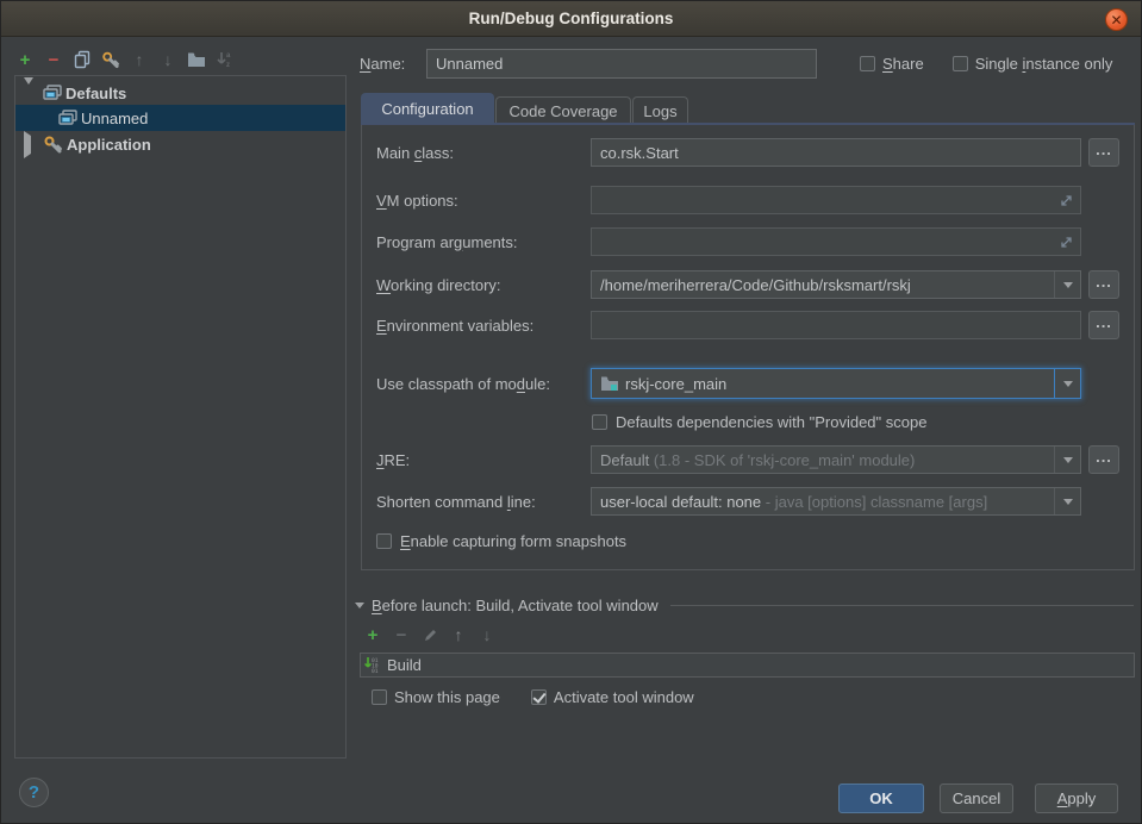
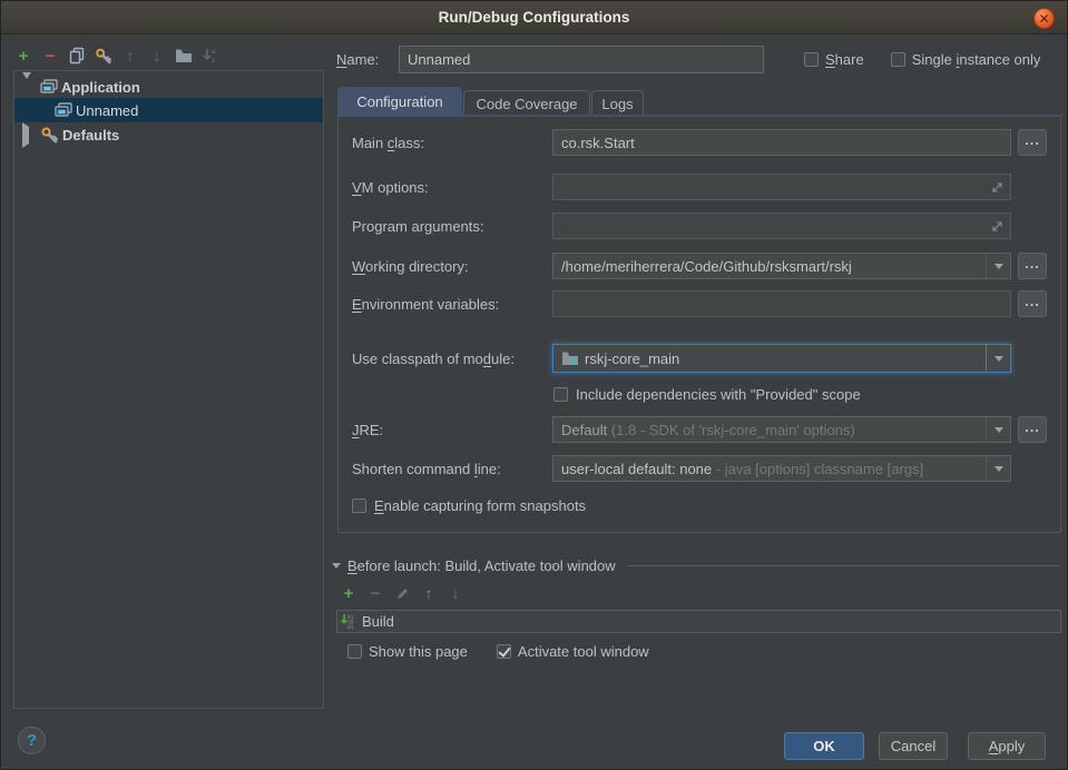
  Run/Debug Configurations
  ✕
  +
  −
  ↑
  ↓
- Defaults
+ Application
  Unnamed
- Application
+ Defaults
  Name:
  Unnamed
  Share
  Single instance only
  Configuration
  Code Coverage
  Logs
  Main class:
  co.rsk.Start
  ...
  VM options:
  Program arguments:
  Working directory:
  /home/meriherrera/Code/Github/rsksmart/rskj
  ...
  Environment variables:
  ...
  Use classpath of module:
  rskj-core_main
- Defaults dependencies with "Provided" scope
+ Include dependencies with "Provided" scope
  JRE:
- Default (1.8 - SDK of 'rskj-core_main' module)
+ Default (1.8 - SDK of 'rskj-core_main' options)
  ...
  Shorten command line:
  user-local default: none - java [options] classname [args]
  Enable capturing form snapshots
  Before launch: Build, Activate tool window
  +
  −
  ↑
  ↓
  Build
  Show this page
  Activate tool window
  ?
  OK
  Cancel
  Apply
